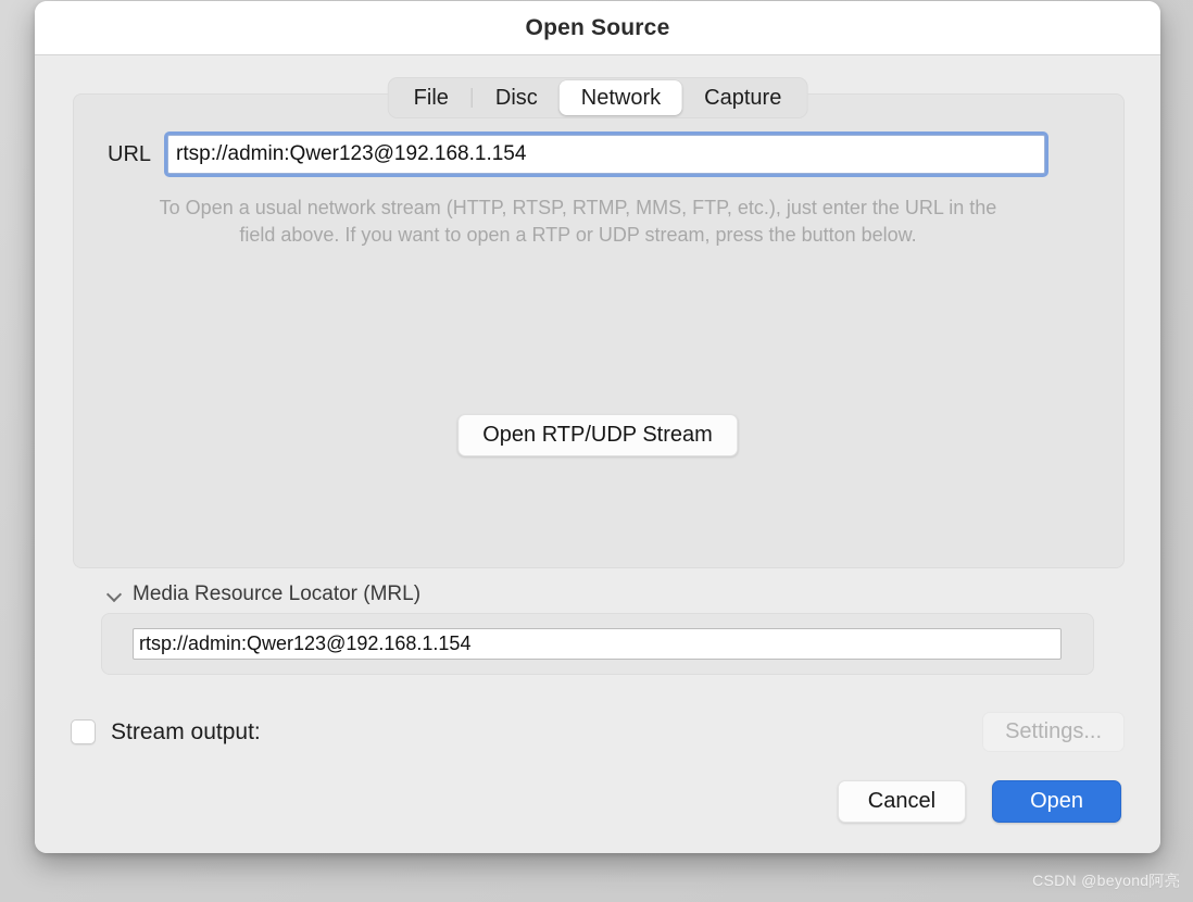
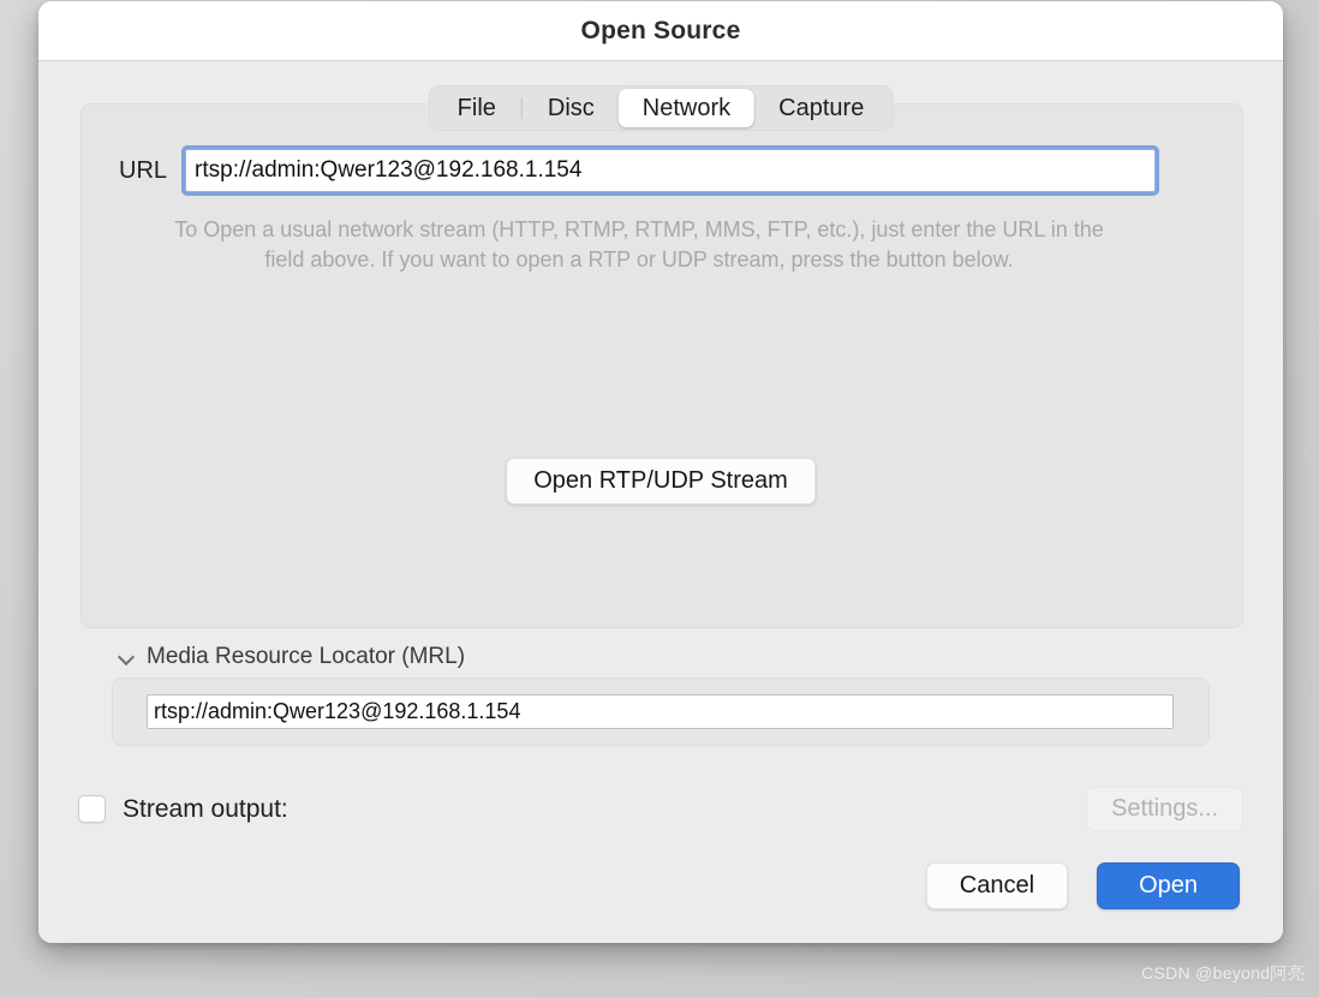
  Open Source
  File
  Disc
  Network
  Capture
  URL
  rtsp://admin:Qwer123@192.168.1.154
- To Open a usual network stream (HTTP, RTSP, RTMP, MMS, FTP, etc.), just enter the URL in the field above. If you want to open a RTP or UDP stream, press the button below.
+ To Open a usual network stream (HTTP, RTMP, RTMP, MMS, FTP, etc.), just enter the URL in the field above. If you want to open a RTP or UDP stream, press the button below.
  Open RTP/UDP Stream
  Media Resource Locator (MRL)
  rtsp://admin:Qwer123@192.168.1.154
  Stream output:
  Settings...
  Cancel
  Open
  CSDN @beyond阿亮
